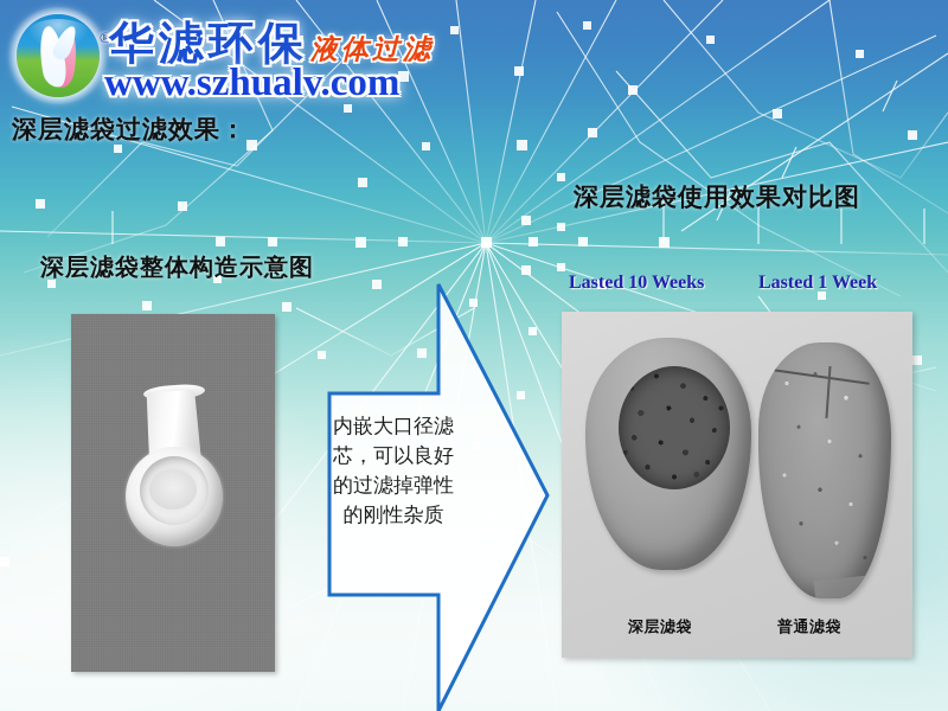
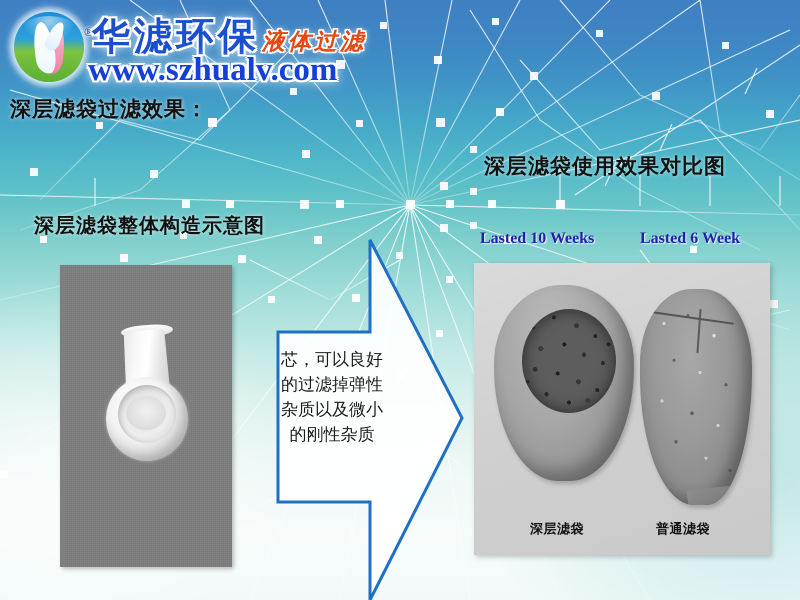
  ®
  华滤环保
  液体过滤
  www.szhualv.com
  深层滤袋过滤效果：
  深层滤袋整体构造示意图
  深层滤袋使用效果对比图
  Lasted 10 Weeks
- Lasted 1 Week
+ Lasted 6 Week
  深层滤袋
  普通滤袋
- 内嵌大口径滤
  芯，可以良好
  的过滤掉弹性
+ 杂质以及微小
  的刚性杂质
